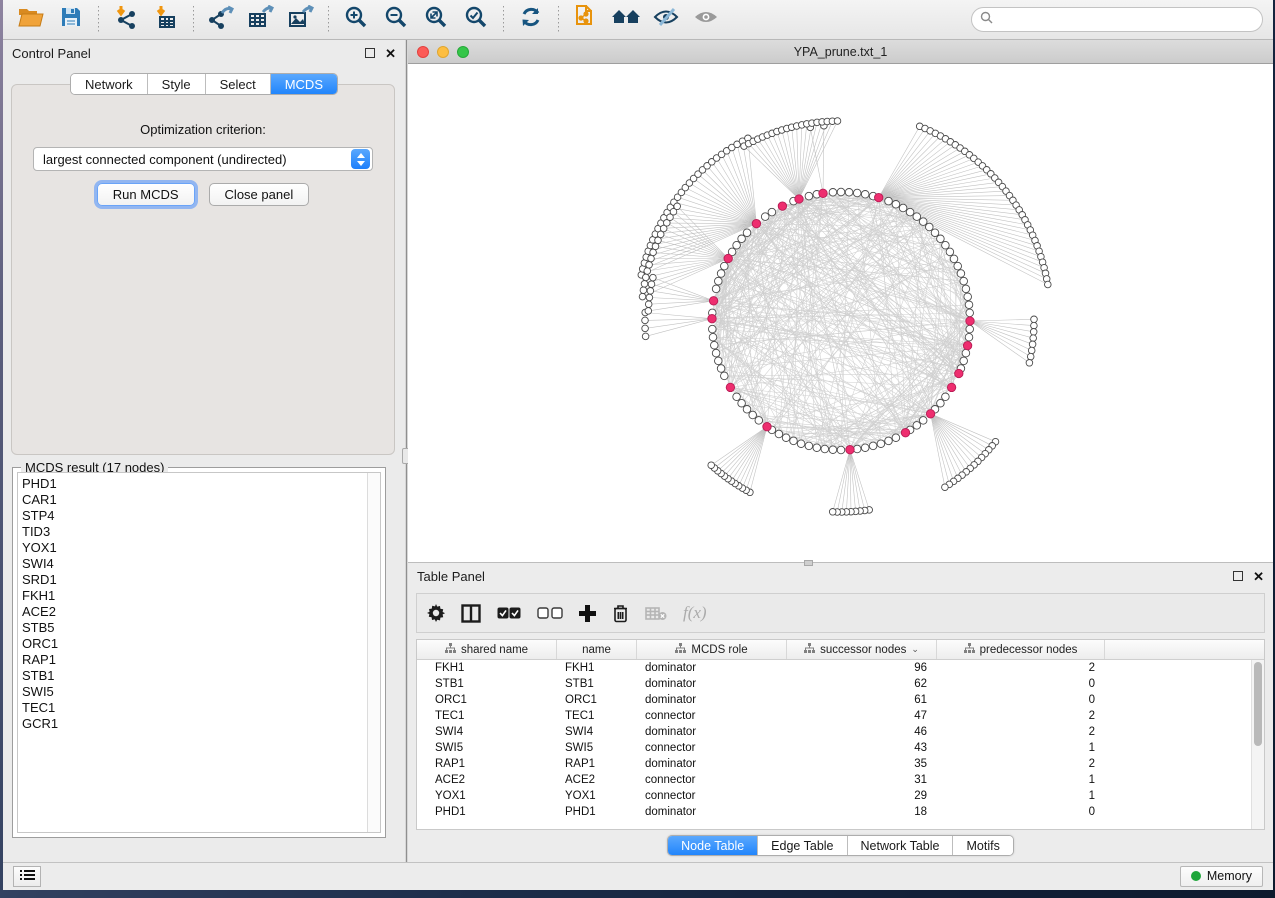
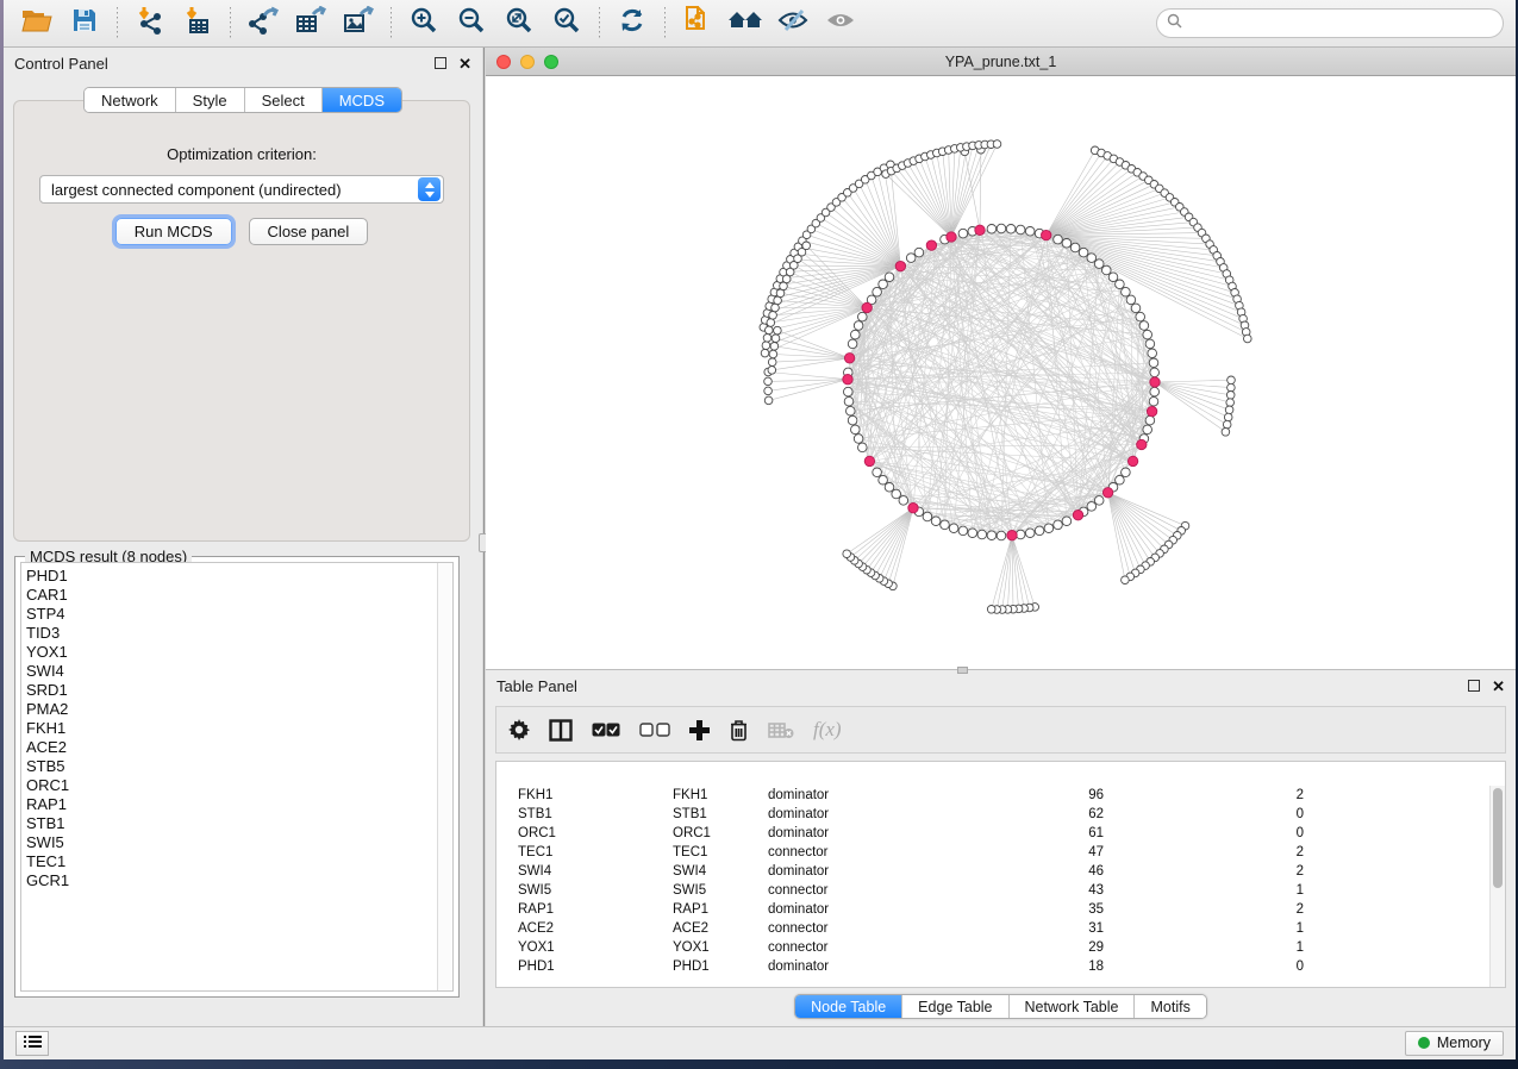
  Control Panel
  ✕
  Network
  Style
  Select
  MCDS
  Optimization criterion:
  largest connected component (undirected)
  Run MCDS
  Close panel
- MCDS result (17 nodes)
+ MCDS result (8 nodes)
  PHD1
  CAR1
  STP4
  TID3
  YOX1
  SWI4
  SRD1
+ PMA2
  FKH1
  ACE2
  STB5
  ORC1
  RAP1
  STB1
  SWI5
  TEC1
  GCR1
  YPA_prune.txt_1
  Table Panel
  ✕
  f(x)
- shared name
- name
- MCDS role
- successor nodes
- ⌄
- predecessor nodes
  FKH1
  FKH1
  dominator
  96
  2
  STB1
  STB1
  dominator
  62
  0
  ORC1
  ORC1
  dominator
  61
  0
  TEC1
  TEC1
  connector
  47
  2
  SWI4
  SWI4
  dominator
  46
  2
  SWI5
  SWI5
  connector
  43
  1
  RAP1
  RAP1
  dominator
  35
  2
  ACE2
  ACE2
  connector
  31
  1
  YOX1
  YOX1
  connector
  29
  1
  PHD1
  PHD1
  dominator
  18
  0
  Node Table
  Edge Table
  Network Table
  Motifs
  Memory
